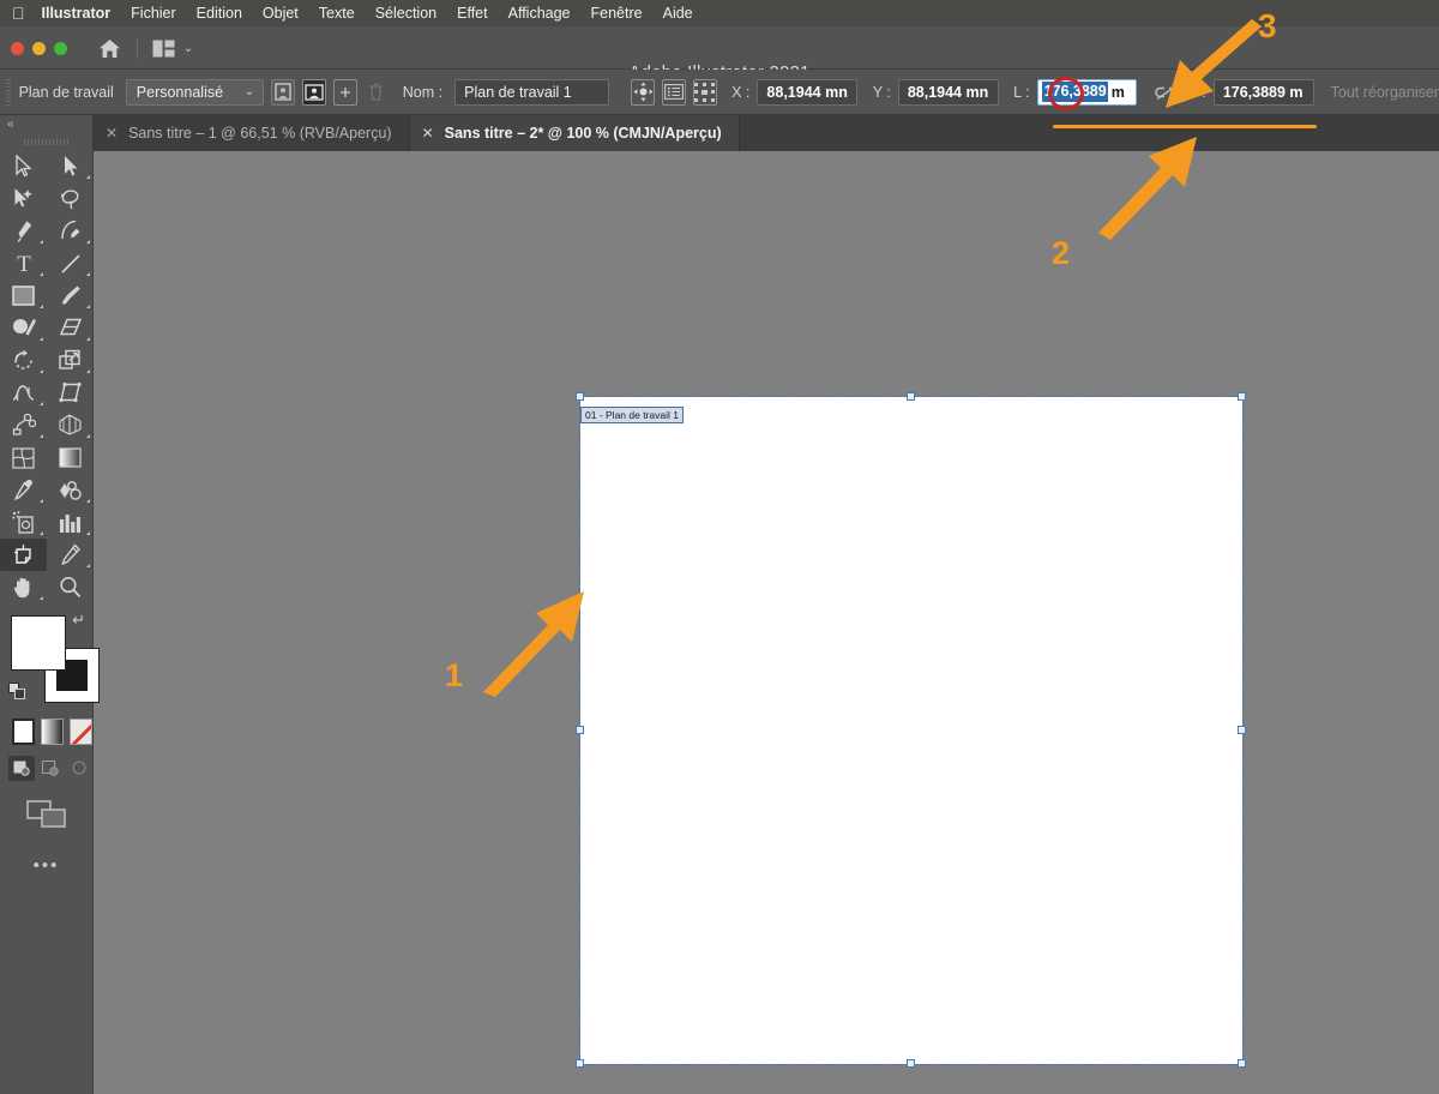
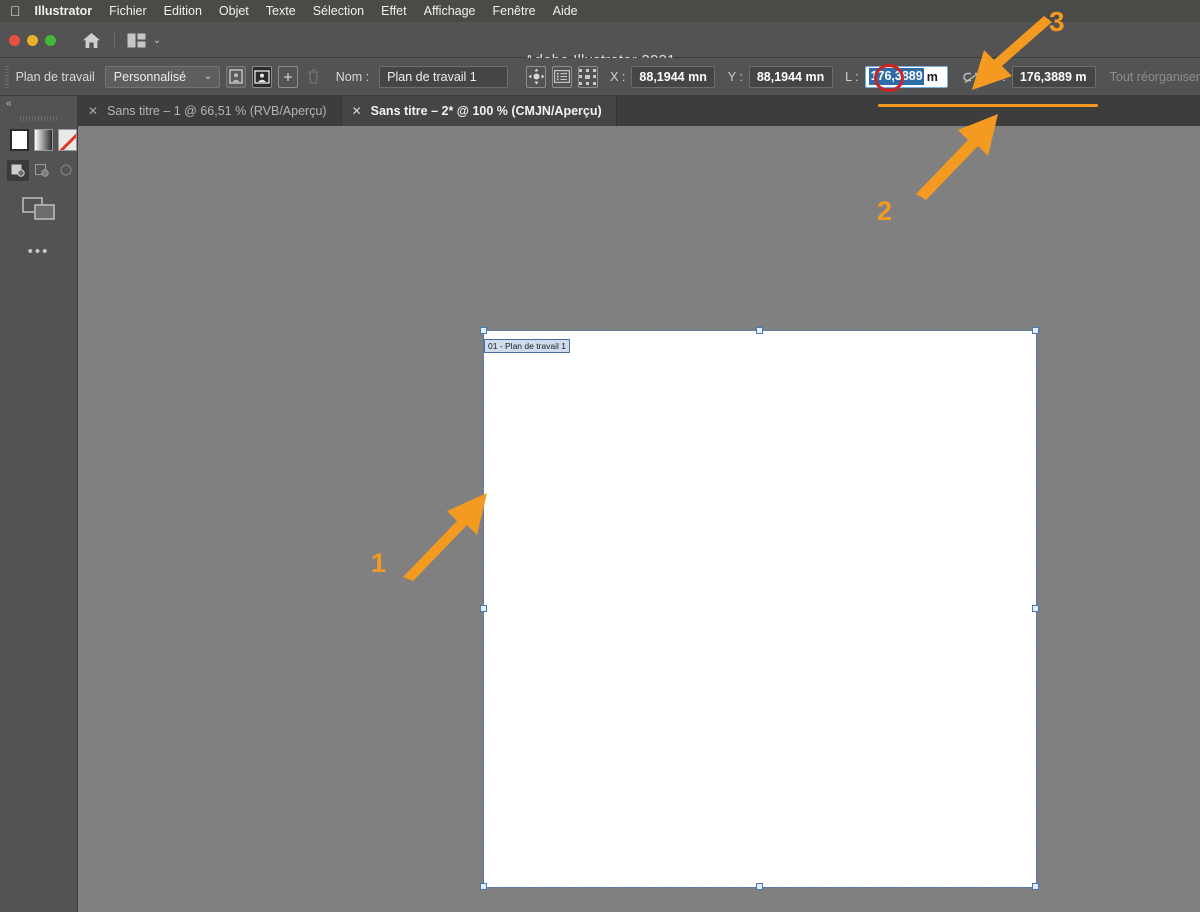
  
  Illustrator
  Fichier
  Edition
  Objet
  Texte
  Sélection
  Effet
  Affichage
  Fenêtre
  Aide
  ⌄
  Plan de travail
  Personnalisé
  ⌄
  Nom :
  Plan de travail 1
  X :
  88,1944 mn
  Y :
  88,1944 mn
  L :
  176,3889
  m
  176,3889 m
  Tout réorganiser
  ✕
  Sans titre – 1 @ 66,51 % (RVB/Aperçu)
  ✕
  Sans titre – 2* @ 100 % (CMJN/Aperçu)
  «
- T
- ↵
  •••
  01 - Plan de travail 1
  1
  2
  3
